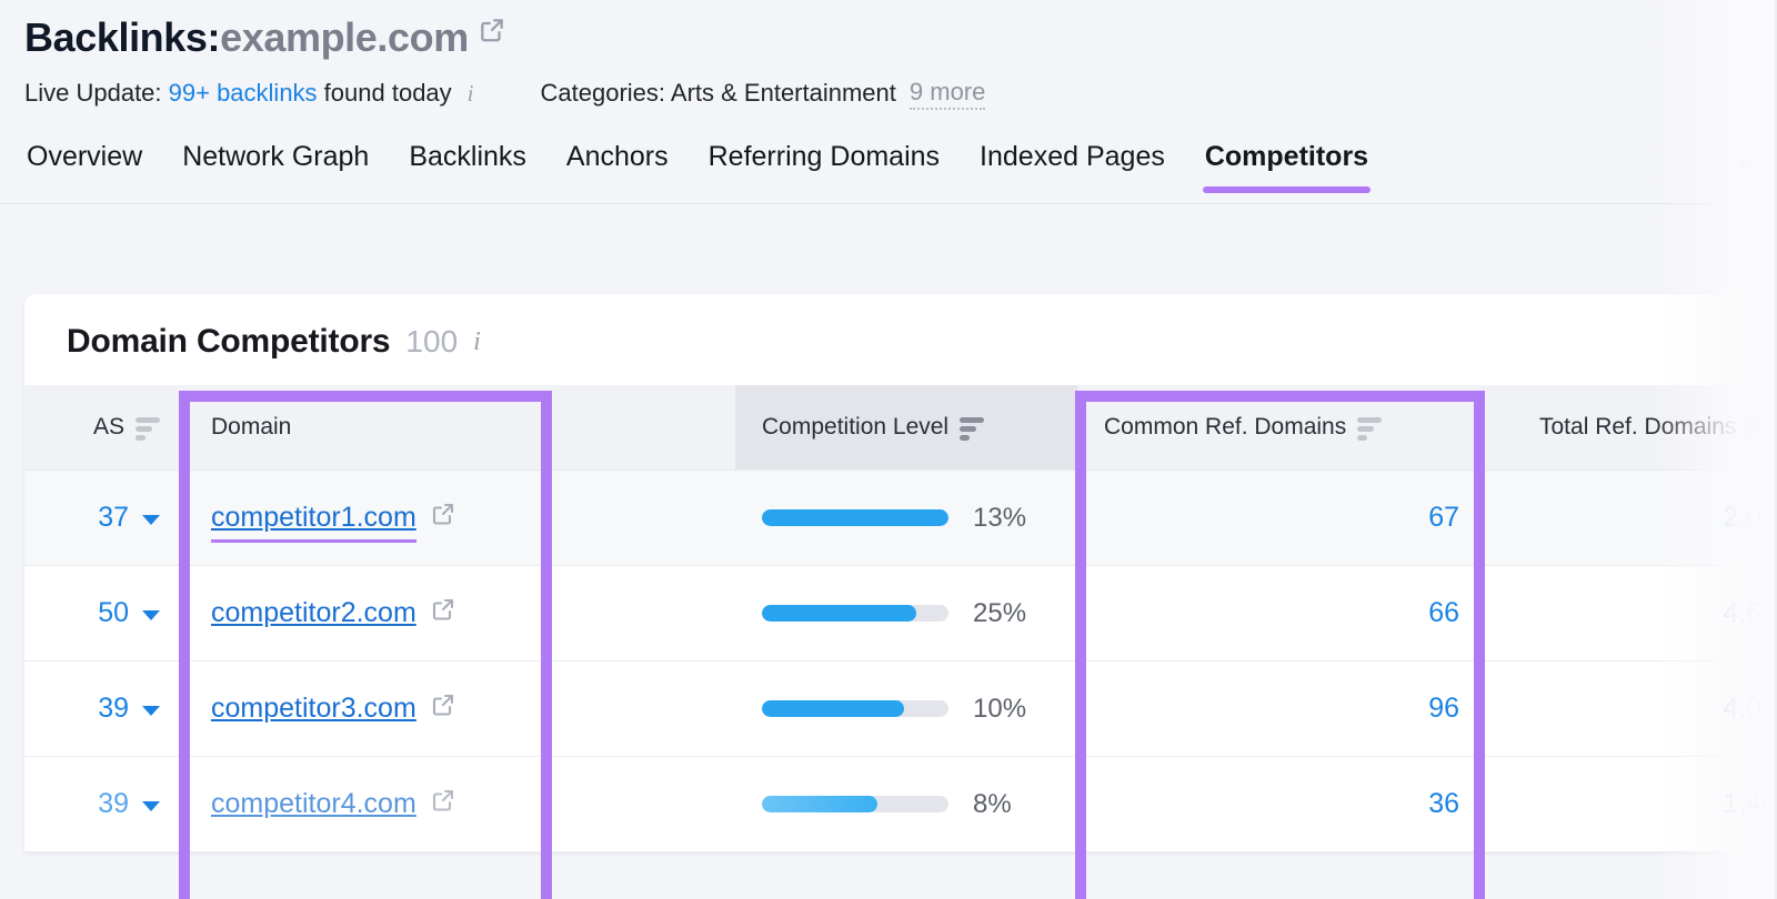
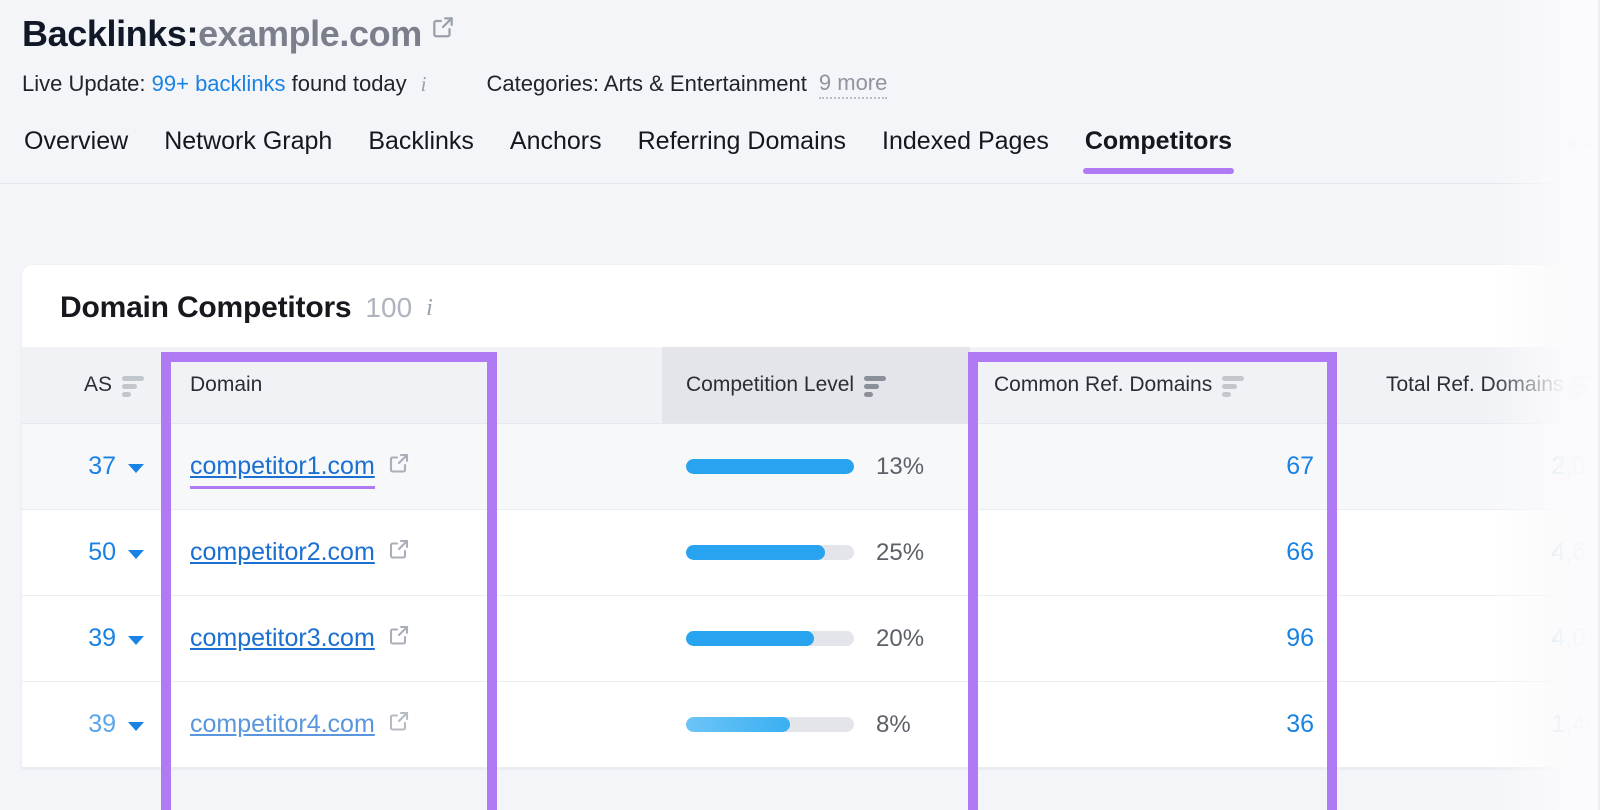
  Backlinks:
  example.com
  Live Update:
  99+ backlinks
  found today
  i
  Categories: Arts & Entertainment
  9 more
  Overview
  Network Graph
  Backlinks
  Anchors
  Referring Domains
  Indexed Pages
  Competitors
  Domain Competitors
  100
  i
  AS
  Domain
  Competition Level
  Common Ref. Domains
  37
  competitor1.com
  13%
  67
  50
  competitor2.com
  25%
  66
  39
  competitor3.com
- 10%
+ 20%
  96
  39
  competitor4.com
  8%
  36
